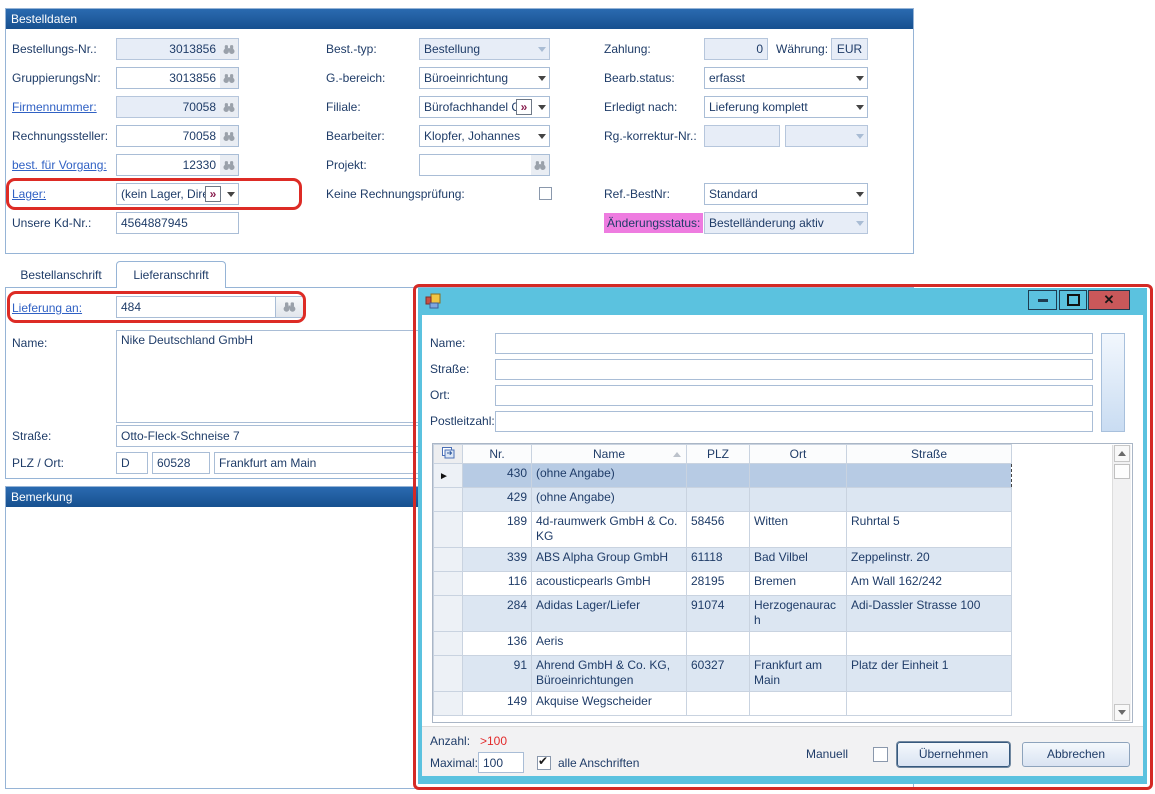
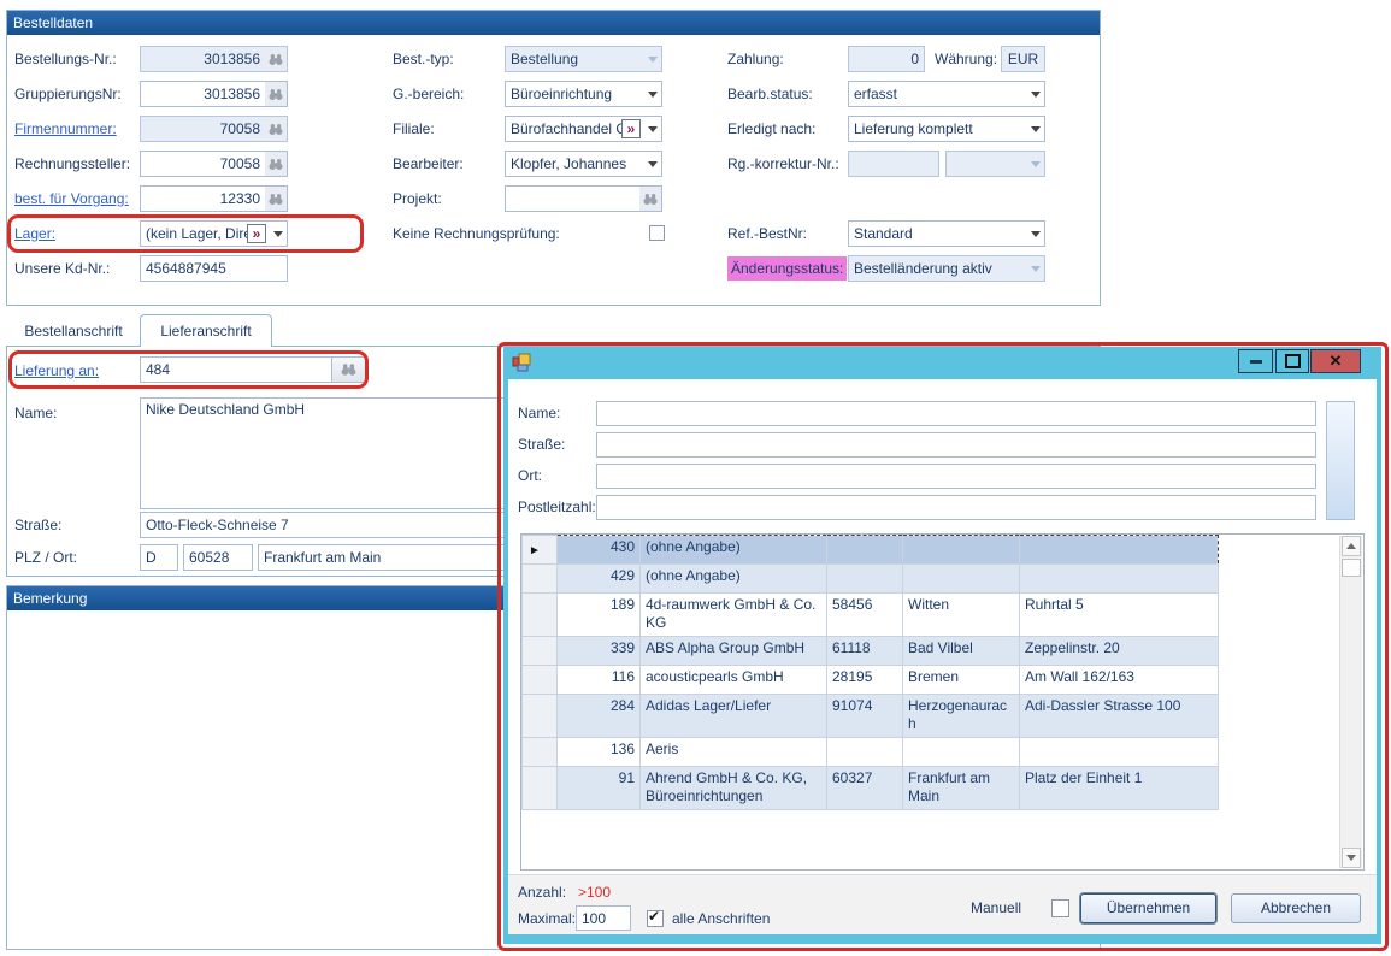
  Bestelldaten
  Bestellungs-Nr.:
  3013856
  GruppierungsNr:
  3013856
  Firmennummer:
  70058
  Rechnungssteller:
  70058
  best. für Vorgang:
  12330
  Lager:
  (kein Lager, Dir
  Unsere Kd-Nr.:
  4564887945
  Best.-typ:
  Bestellung
  G.-bereich:
  Büroeinrichtung
  Filiale:
  Bürofachhandel
  Bearbeiter:
  Klopfer, Johannes
  Projekt:
  Keine Rechnungsprüfung:
  Zahlung:
  0
  Währung:
  EUR
  Bearb.status:
  erfasst
  Erledigt nach:
  Lieferung komplett
  Rg.-korrektur-Nr.:
  Ref.-BestNr:
  Standard
  Änderungsstatus:
  Bestelländerung aktiv
  Bestellanschrift
  Lieferanschrift
  Lieferung an:
  484
  Name:
  Nike Deutschland GmbH
  Straße:
  Otto-Fleck-Schneise 7
  PLZ / Ort:
  D
  60528
  Frankfurt am Main
  Bemerkung
  Name:
  Straße:
  Ort:
  Postleitzahl:
- 	Nr.	Name	PLZ	Ort	Straße
  	430	(ohne Angabe)
  	429	(ohne Angabe)
  	189	4d-raumwerk GmbH & Co. KG	58456	Witten	Ruhrtal 5
  	339	ABS Alpha Group GmbH	61118	Bad Vilbel	Zeppelinstr. 20
- 	116	acousticpearls GmbH	28195	Bremen	Am Wall 162/242
+ 	116	acousticpearls GmbH	28195	Bremen	Am Wall 162/163
  	284	Adidas Lager/Liefer	91074	Herzogenaurach	Adi-Dassler Strasse 100
  	136	Aeris
  	91	Ahrend GmbH & Co. KG, Büroeinrichtungen	60327	Frankfurt am Main	Platz der Einheit 1
- 	149	Akquise Wegscheider
  Anzahl:
  >100
  Maximal:
  100
  alle Anschriften
  Manuell
  Übernehmen
  Abbrechen
